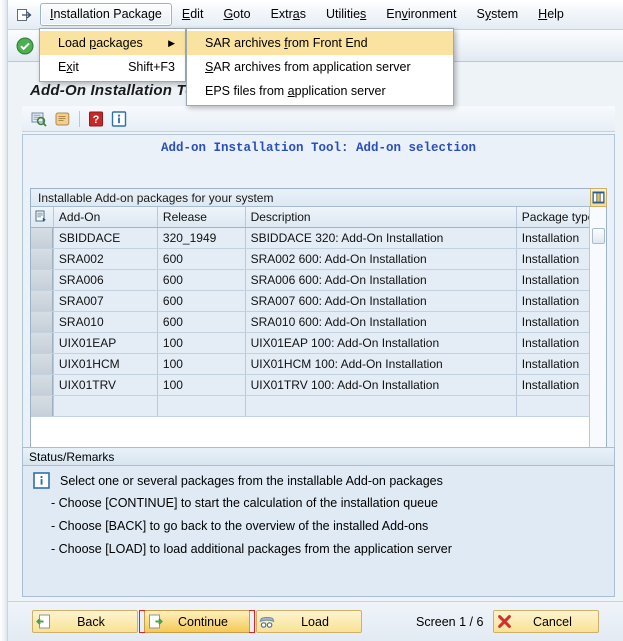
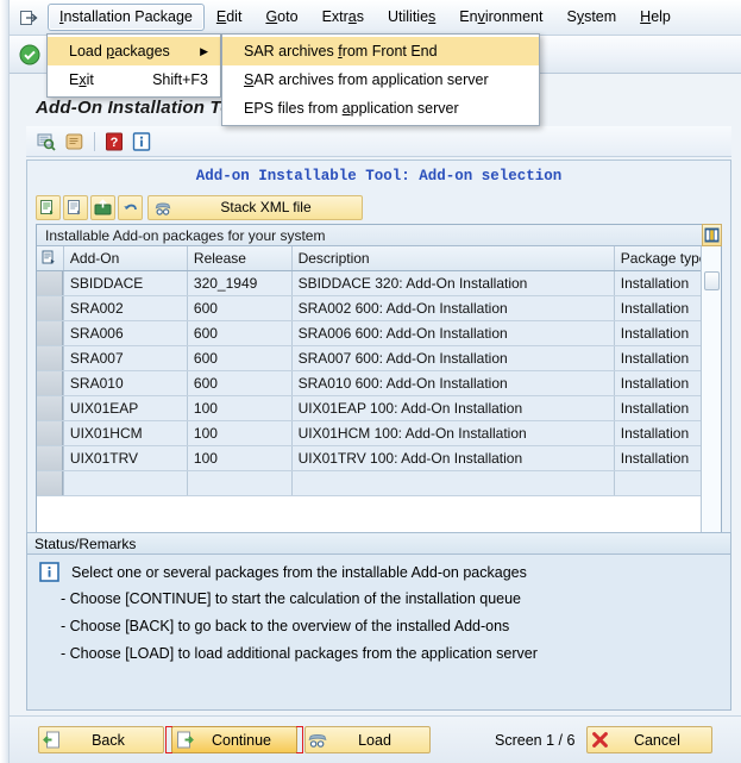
  Installation Package
  Edit
  Goto
  Extras
  Utilities
  Environment
  System
  Help
  Add-On Installation T
  ?
- Add-on Installation Tool: Add-on selection
+ Add-on Installable Tool: Add-on selection
+ Stack XML file
  Installable Add-on packages for your system
  	Add-On	Release	Description	Package typ
  	SBIDDACE	320_1949	SBIDDACE 320: Add-On Installation	Installation
  	SRA002	600	SRA002 600: Add-On Installation	Installation
  	SRA006	600	SRA006 600: Add-On Installation	Installation
  	SRA007	600	SRA007 600: Add-On Installation	Installation
  	SRA010	600	SRA010 600: Add-On Installation	Installation
  	UIX01EAP	100	UIX01EAP 100: Add-On Installation	Installation
  	UIX01HCM	100	UIX01HCM 100: Add-On Installation	Installation
  	UIX01TRV	100	UIX01TRV 100: Add-On Installation	Installation
  Status/Remarks
  Select one or several packages from the installable Add-on packages
  - Choose [CONTINUE] to start the calculation of the installation queue
  - Choose [BACK] to go back to the overview of the installed Add-ons
  - Choose [LOAD] to load additional packages from the application server
  Back
  Continue
  Load
  Screen 1 / 6
  Cancel
  Load packages
  ▶
  Exit
  Shift+F3
  SAR archives from Front End
  SAR archives from application server
  EPS files from application server
